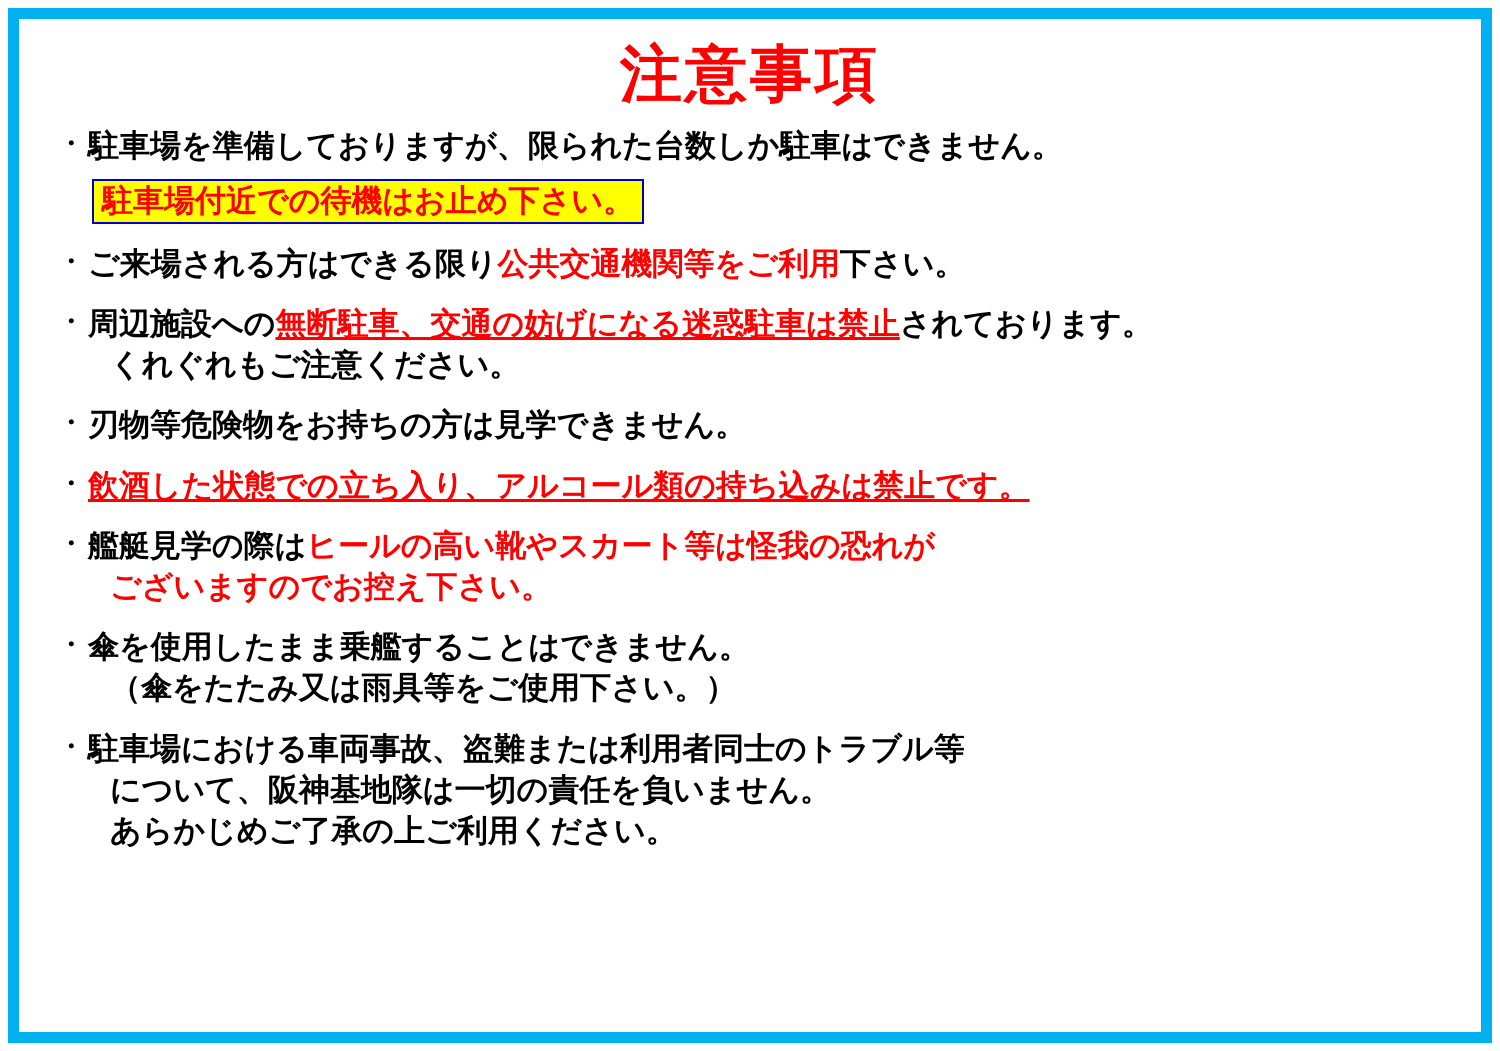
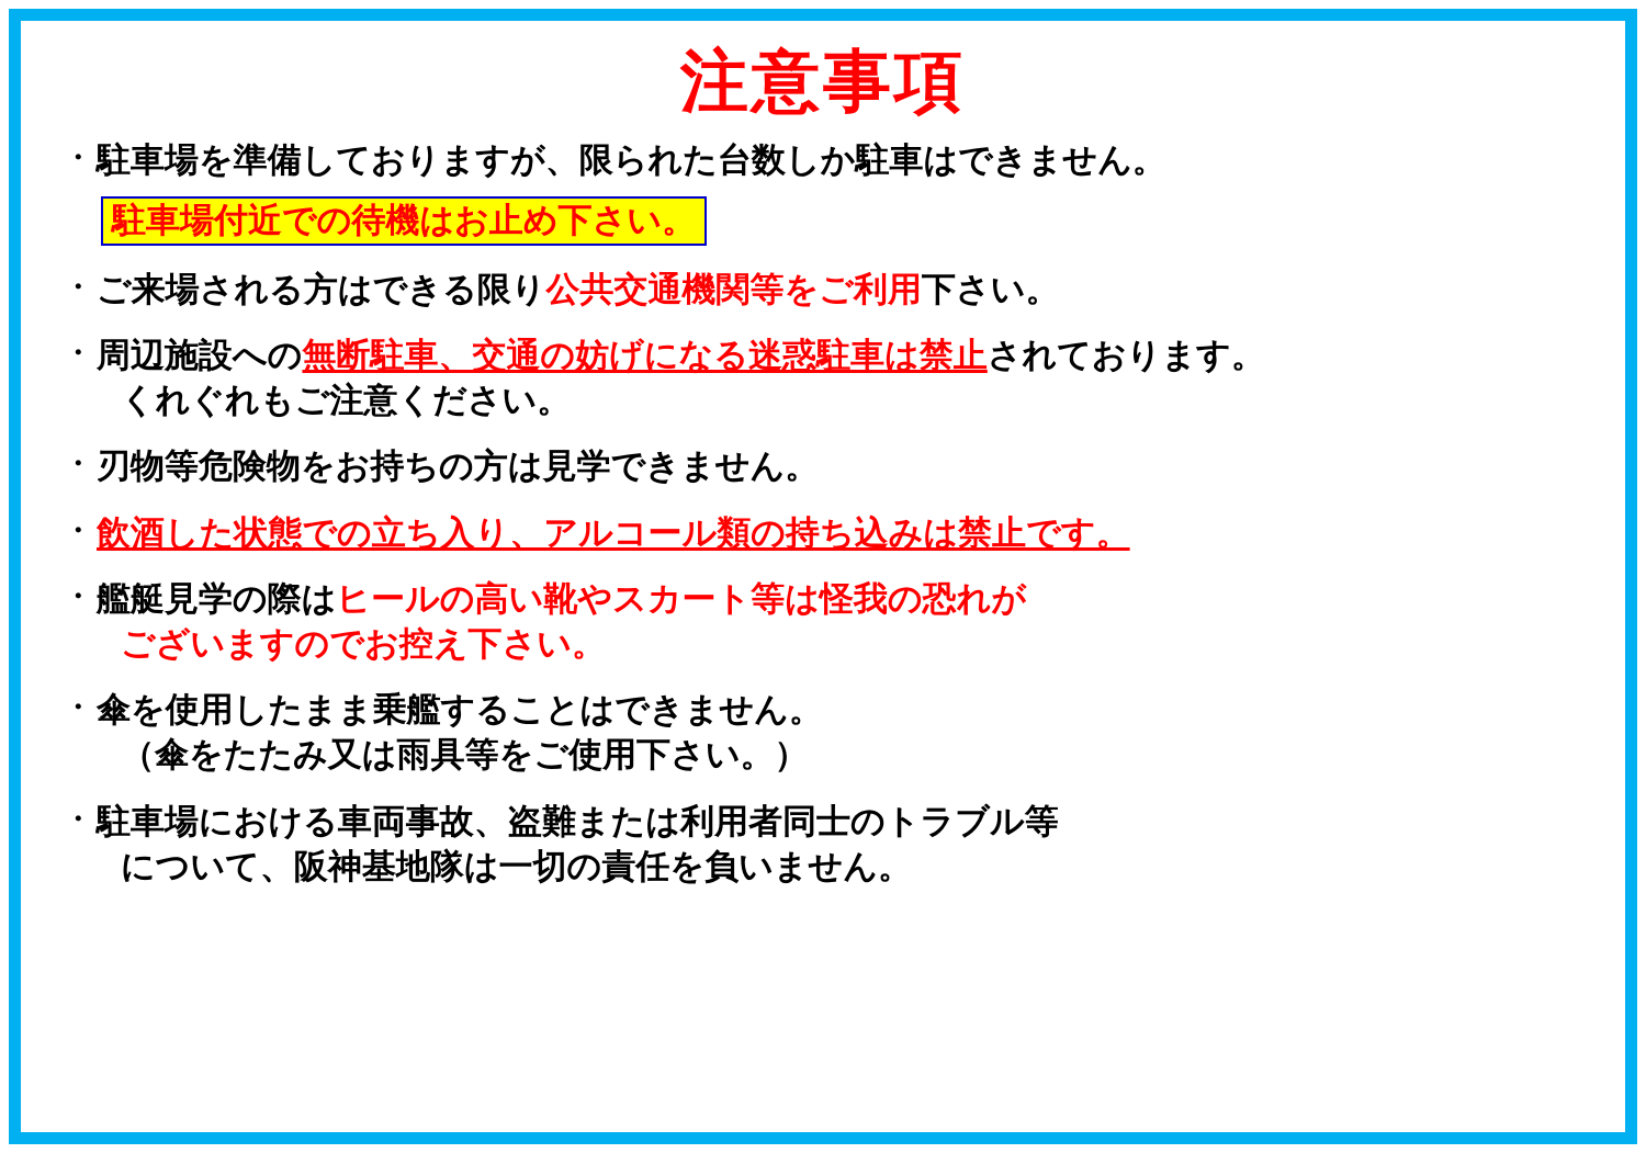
  注意事項
  ・
  駐車場を準備しておりますが、限られた台数しか駐車はできません。
  駐車場付近での待機はお止め下さい。
  ・
  ご来場される方はできる限り公共交通機関等をご利用下さい。
  ・
  周辺施設への無断駐車、交通の妨げになる迷惑駐車は禁止されております。
  くれぐれもご注意ください。
  ・
  刃物等危険物をお持ちの方は見学できません。
  ・
  飲酒した状態での立ち入り、アルコール類の持ち込みは禁止です。
  ・
  艦艇見学の際はヒールの高い靴やスカート等は怪我の恐れが
  ございますのでお控え下さい。
  ・
  傘を使用したまま乗艦することはできません。
  （傘をたたみ又は雨具等をご使用下さい。）
  ・
  駐車場における車両事故、盗難または利用者同士のトラブル等
  について、阪神基地隊は一切の責任を負いません。
- あらかじめご了承の上ご利用ください。
